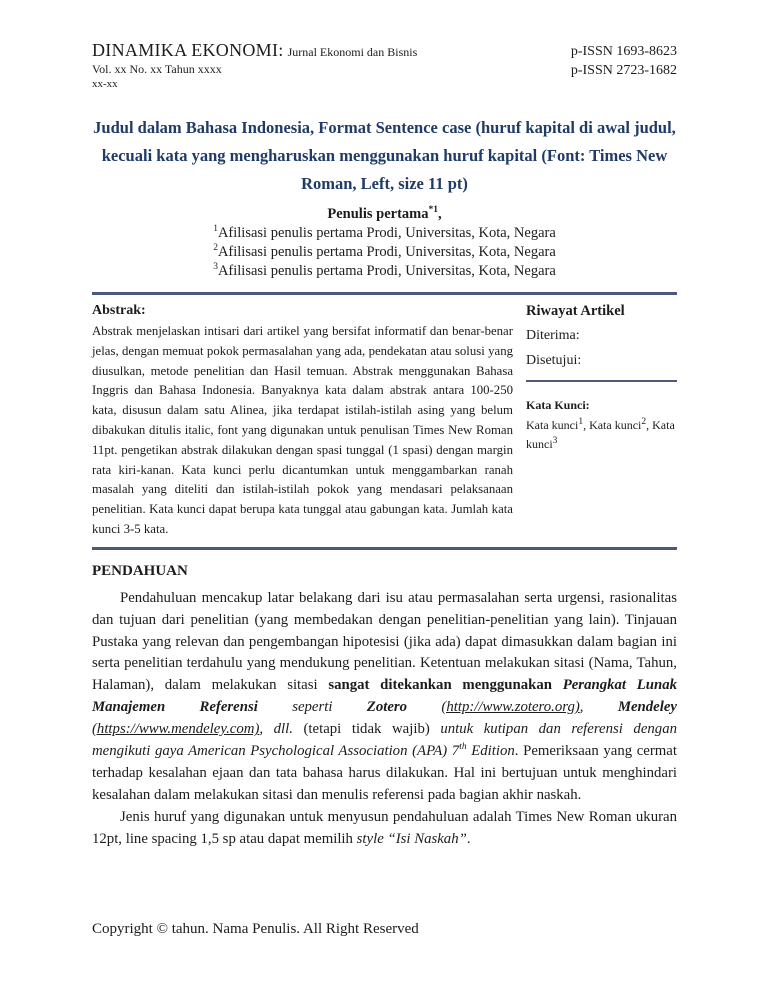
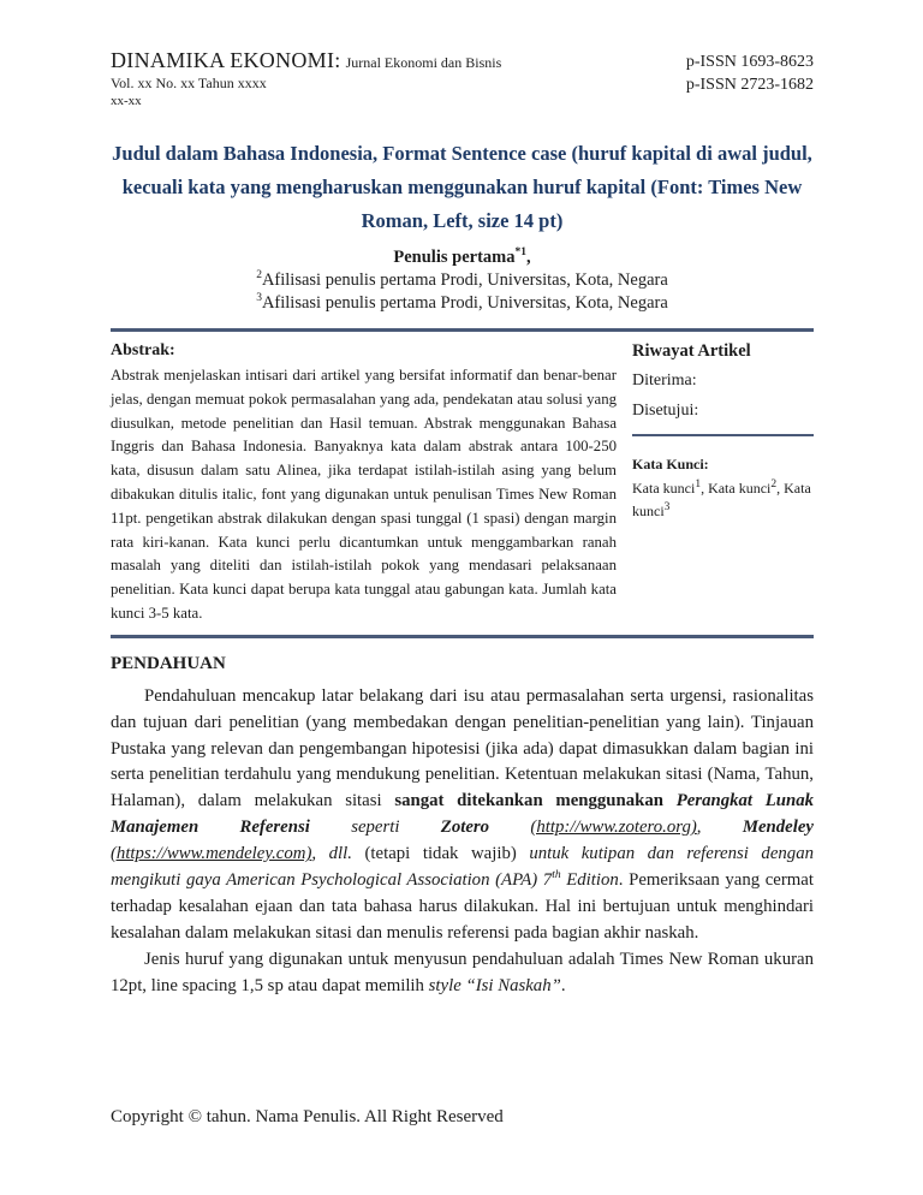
  DINAMIKA EKONOMI: Jurnal Ekonomi dan Bisnis
  Vol. xx No. xx Tahun xxxx
  xx-xx
  p-ISSN 1693-8623
  p-ISSN 2723-1682
- Judul dalam Bahasa Indonesia, Format Sentence case (huruf kapital di awal judul, kecuali kata yang mengharuskan menggunakan huruf kapital (Font: Times New Roman, Left, size 11 pt)
+ Judul dalam Bahasa Indonesia, Format Sentence case (huruf kapital di awal judul, kecuali kata yang mengharuskan menggunakan huruf kapital (Font: Times New Roman, Left, size 14 pt)
  Penulis pertama*1,
- 1Afilisasi penulis pertama Prodi, Universitas, Kota, Negara
  2Afilisasi penulis pertama Prodi, Universitas, Kota, Negara
  3Afilisasi penulis pertama Prodi, Universitas, Kota, Negara
  Abstrak:
  Abstrak menjelaskan intisari dari artikel yang bersifat informatif dan benar-benar jelas, dengan memuat pokok permasalahan yang ada, pendekatan atau solusi yang diusulkan, metode penelitian dan Hasil temuan. Abstrak menggunakan Bahasa Inggris dan Bahasa Indonesia. Banyaknya kata dalam abstrak antara 100-250 kata, disusun dalam satu Alinea, jika terdapat istilah-istilah asing yang belum dibakukan ditulis italic, font yang digunakan untuk penulisan Times New Roman 11pt. pengetikan abstrak dilakukan dengan spasi tunggal (1 spasi) dengan margin rata kiri-kanan. Kata kunci perlu dicantumkan untuk menggambarkan ranah masalah yang diteliti dan istilah-istilah pokok yang mendasari pelaksanaan penelitian. Kata kunci dapat berupa kata tunggal atau gabungan kata. Jumlah kata kunci 3-5 kata.
  Riwayat Artikel
  Diterima:
  Disetujui:
  Kata Kunci:
  Kata kunci1, Kata kunci2, Kata kunci3
  PENDAHUAN
  Pendahuluan mencakup latar belakang dari isu atau permasalahan serta urgensi, rasionalitas dan tujuan dari penelitian (yang membedakan dengan penelitian-penelitian yang lain). Tinjauan Pustaka yang relevan dan pengembangan hipotesisi (jika ada) dapat dimasukkan dalam bagian ini serta penelitian terdahulu yang mendukung penelitian. Ketentuan melakukan sitasi (Nama, Tahun, Halaman), dalam melakukan sitasi sangat ditekankan menggunakan Perangkat Lunak Manajemen Referensi seperti Zotero (http://www.zotero.org), Mendeley (https://www.mendeley.com), dll. (tetapi tidak wajib) untuk kutipan dan referensi dengan mengikuti gaya American Psychological Association (APA) 7th Edition. Pemeriksaan yang cermat terhadap kesalahan ejaan dan tata bahasa harus dilakukan. Hal ini bertujuan untuk menghindari kesalahan dalam melakukan sitasi dan menulis referensi pada bagian akhir naskah.
  Jenis huruf yang digunakan untuk menyusun pendahuluan adalah Times New Roman ukuran 12pt, line spacing 1,5 sp atau dapat memilih style “Isi Naskah”.
  Copyright © tahun. Nama Penulis. All Right Reserved
